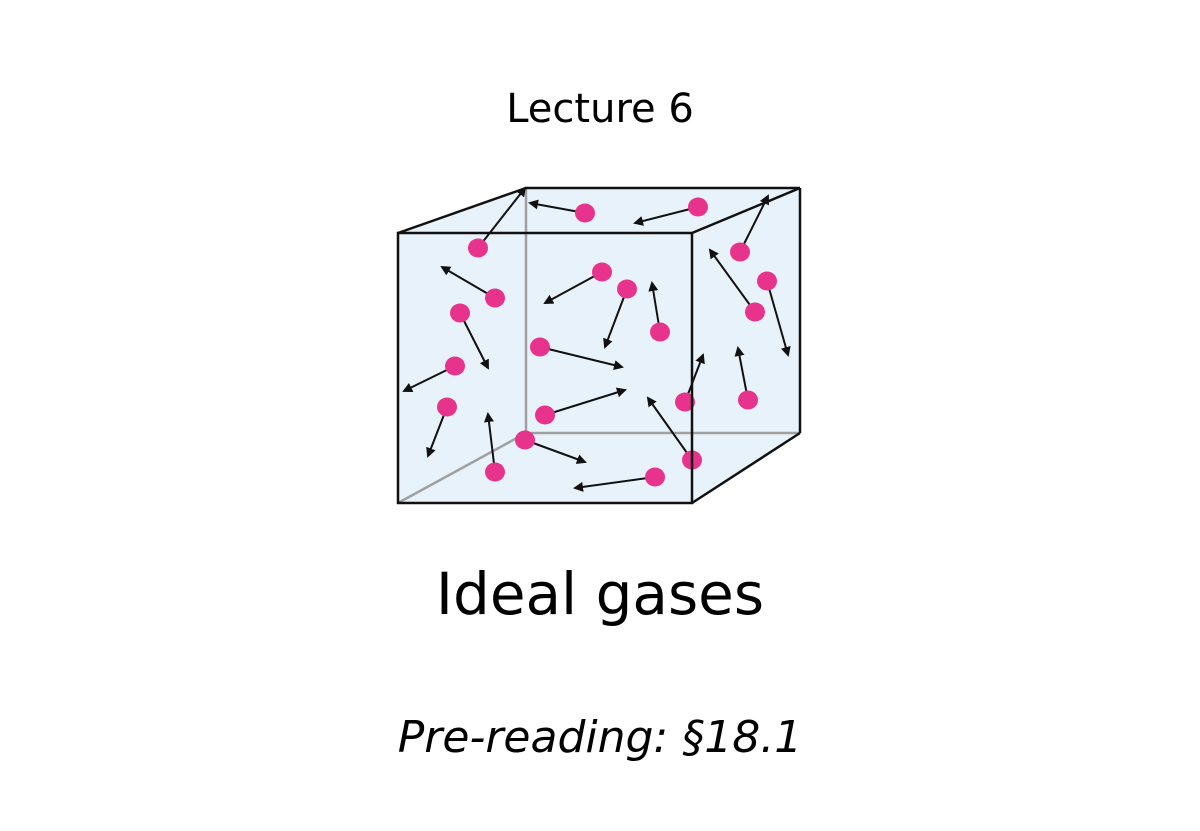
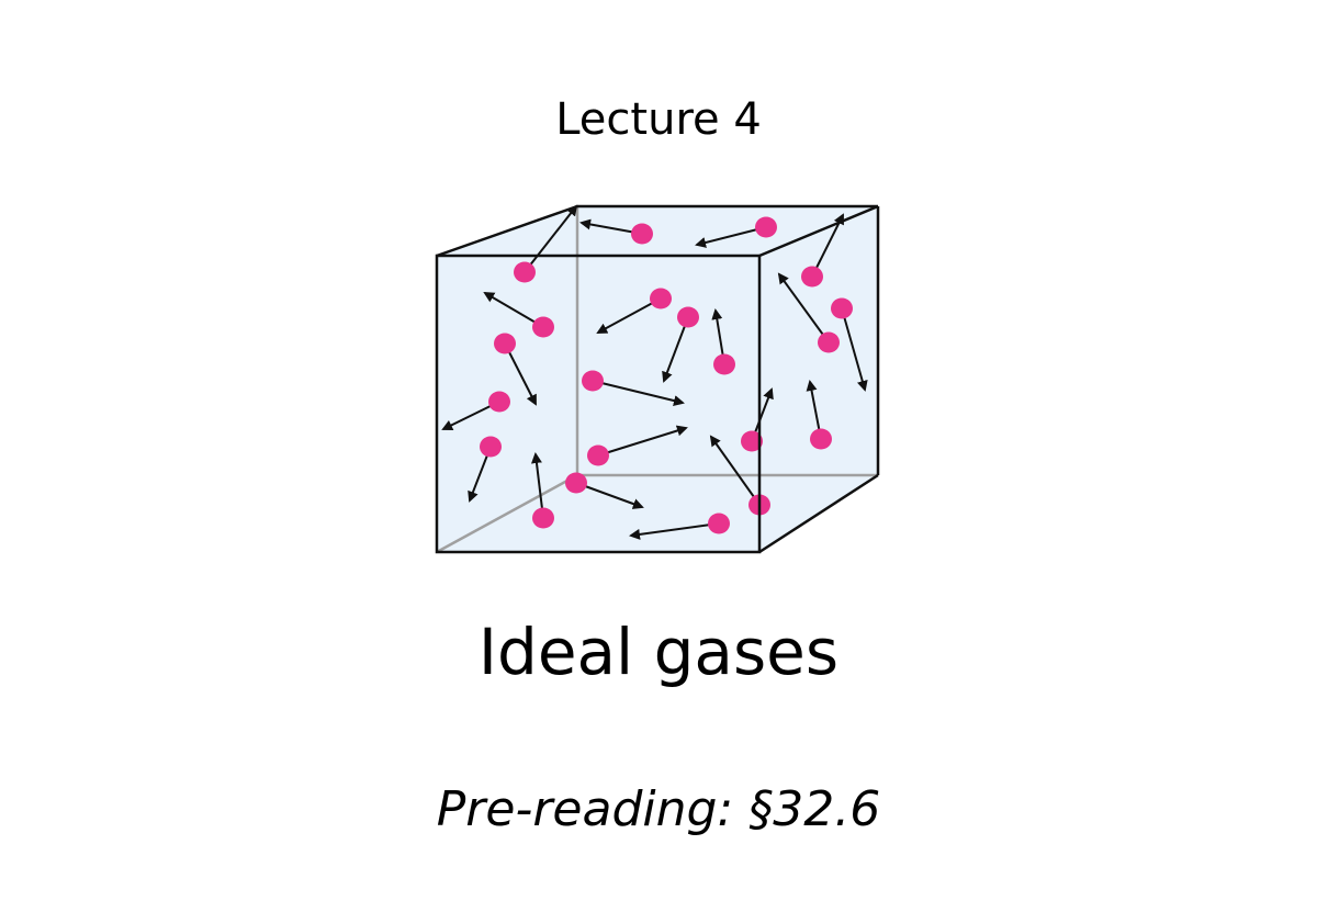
- Lecture 6
+ Lecture 4
  Ideal gases
- Pre-reading: §18.1
+ Pre-reading: §32.6
